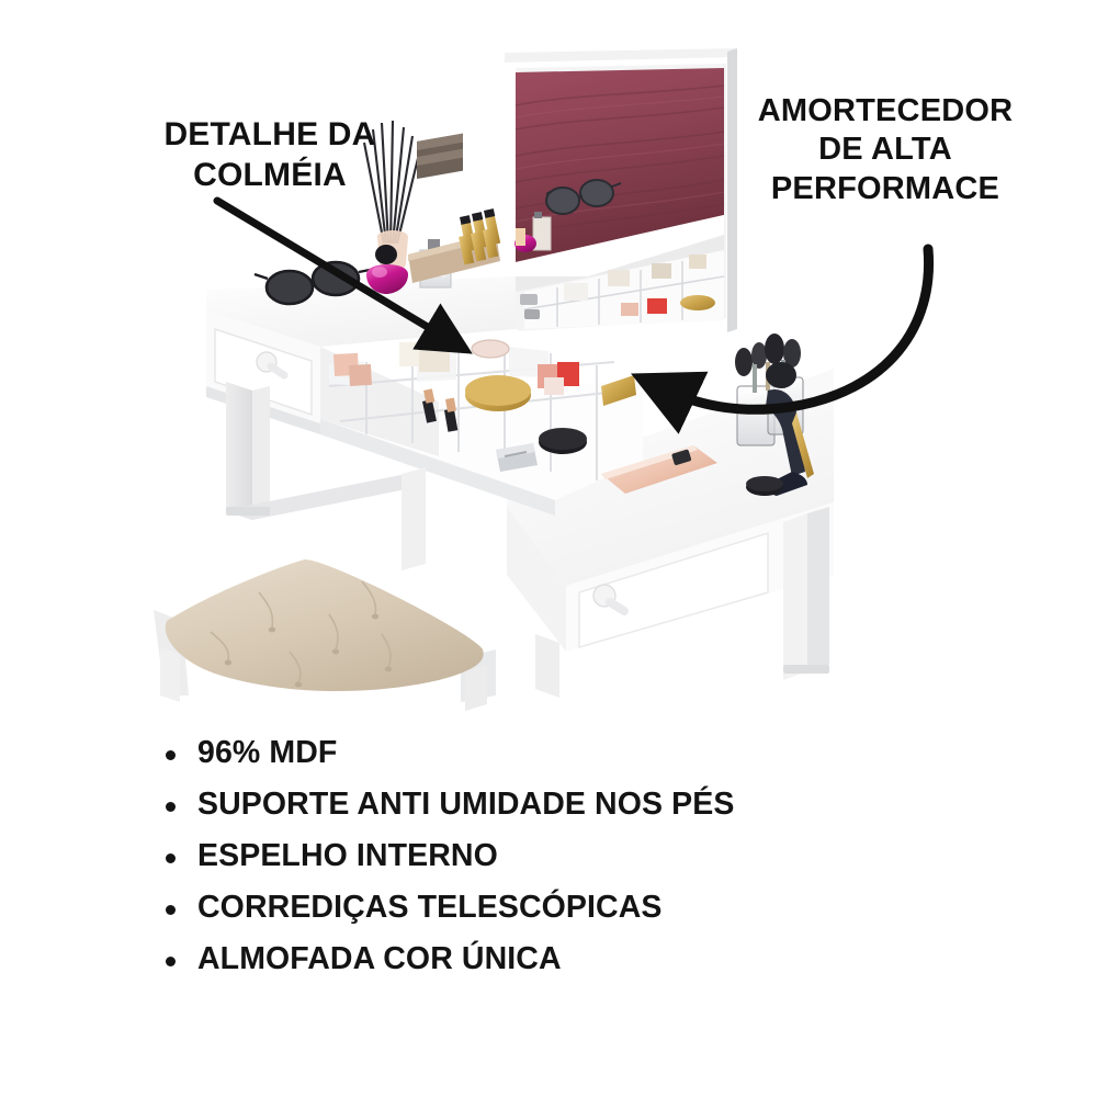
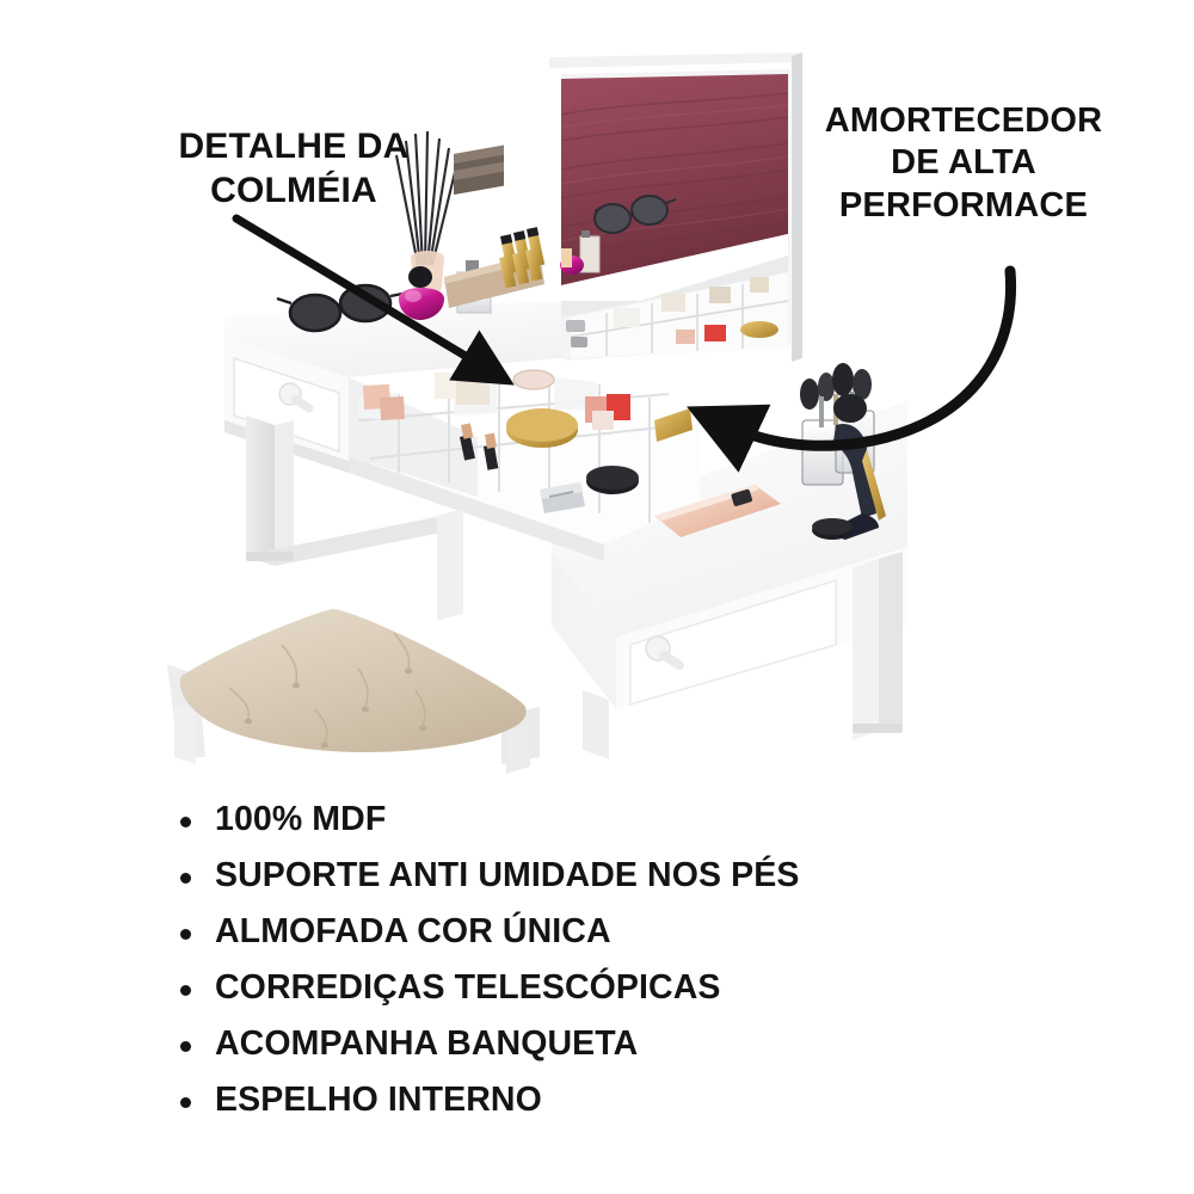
  DETALHE DA
  COLMÉIA
  AMORTECEDOR
  DE ALTA
  PERFORMACE
- 96% MDF
+ 100% MDF
  SUPORTE ANTI UMIDADE NOS PÉS
- ESPELHO INTERNO
+ ALMOFADA COR ÚNICA
  CORREDIÇAS TELESCÓPICAS
+ ACOMPANHA BANQUETA
- ALMOFADA COR ÚNICA
+ ESPELHO INTERNO
